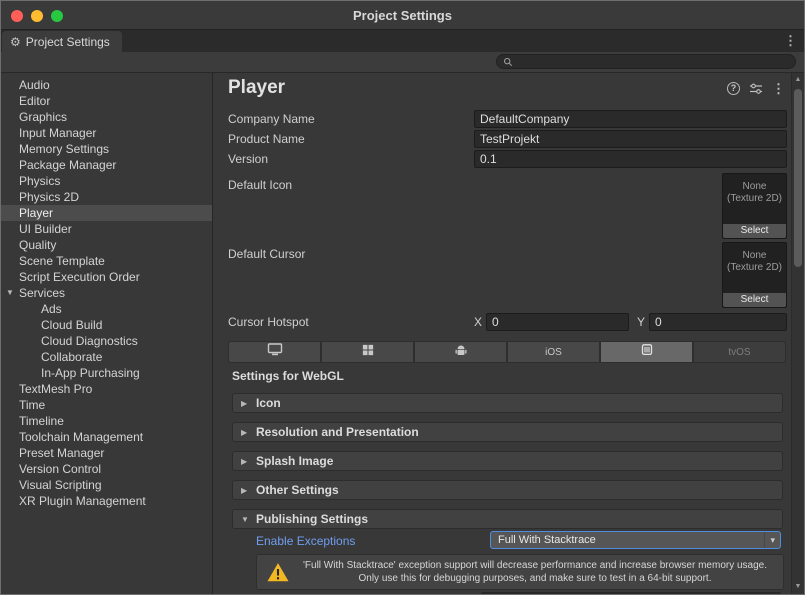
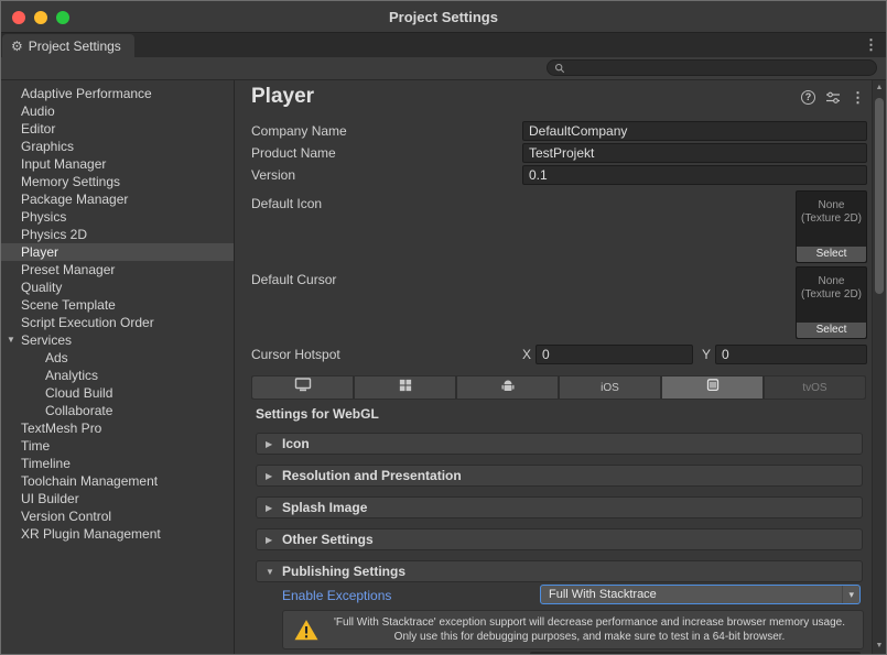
  Project Settings
  ⚙
  Project Settings
  ⋮
+ Adaptive Performance
  Audio
  Editor
  Graphics
  Input Manager
  Memory Settings
  Package Manager
  Physics
  Physics 2D
  Player
- UI Builder
+ Preset Manager
  Quality
  Scene Template
  Script Execution Order
  ▼
  Services
  Ads
+ Analytics
  Cloud Build
- Cloud Diagnostics
  Collaborate
- In-App Purchasing
  TextMesh Pro
  Time
  Timeline
  Toolchain Management
- Preset Manager
+ UI Builder
  Version Control
- Visual Scripting
  XR Plugin Management
  Player
  ?
  ⋮
  Company Name
  DefaultCompany
  Product Name
  TestProjekt
  Version
  0.1
  Default Icon
  None (Texture 2D)
  Select
  Default Cursor
  None (Texture 2D)
  Select
  Cursor Hotspot
  X
  0
  Y
  0
  iOS
  tvOS
  Settings for WebGL
  ▶
  Icon
  ▶
  Resolution and Presentation
  ▶
  Splash Image
  ▶
  Other Settings
  ▼
  Publishing Settings
  Enable Exceptions
  Full With Stacktrace
  ▾
- 'Full With Stacktrace' exception support will decrease performance and increase browser memory usage. Only use this for debugging purposes, and make sure to test in a 64-bit support.
+ 'Full With Stacktrace' exception support will decrease performance and increase browser memory usage. Only use this for debugging purposes, and make sure to test in a 64-bit browser.
